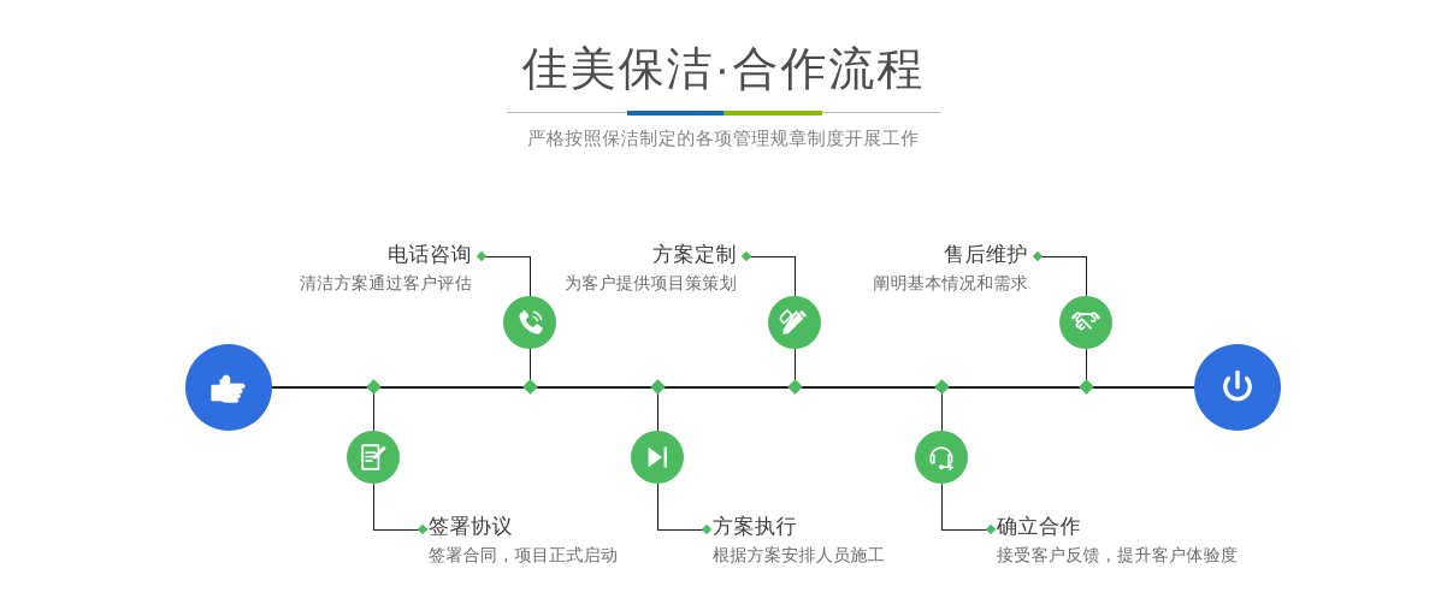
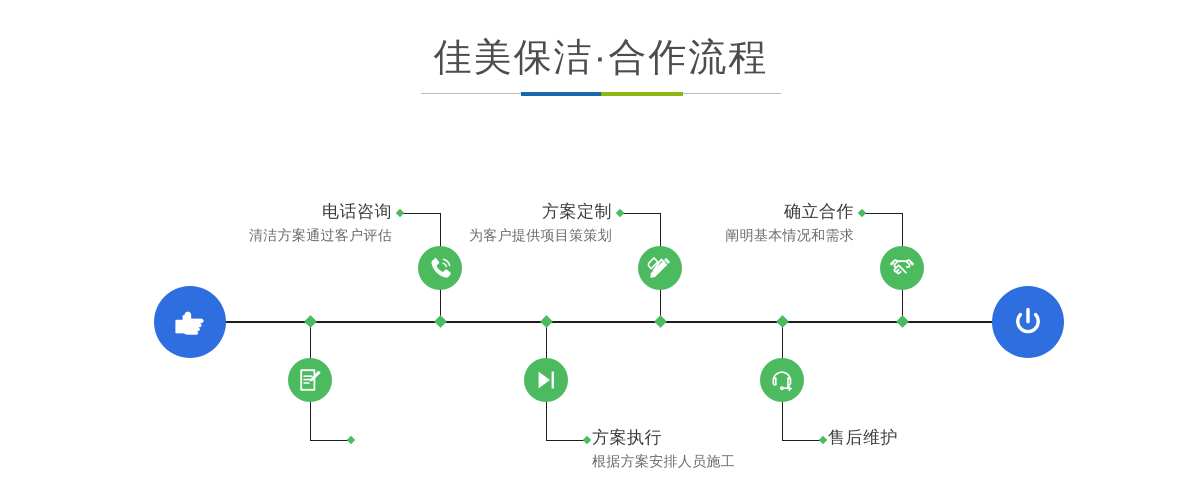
  佳美保洁·合作流程
- 严格按照保洁制定的各项管理规章制度开展工作
  电话咨询
  清洁方案通过客户评估
- 签署协议
- 签署合同，项目正式启动
  方案定制
  为客户提供项目策策划
  方案执行
  根据方案安排人员施工
- 售后维护
+ 确立合作
  阐明基本情况和需求
- 确立合作
+ 售后维护
- 接受客户反馈，提升客户体验度
